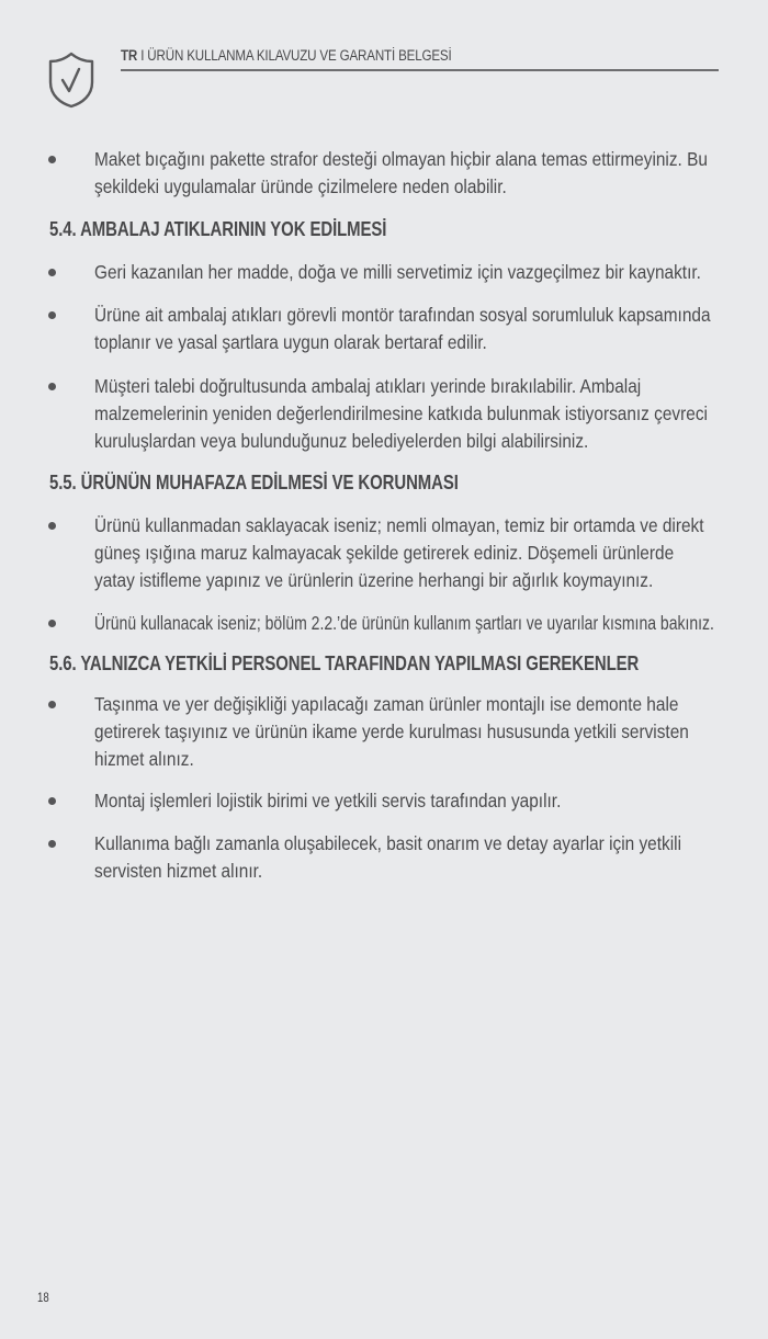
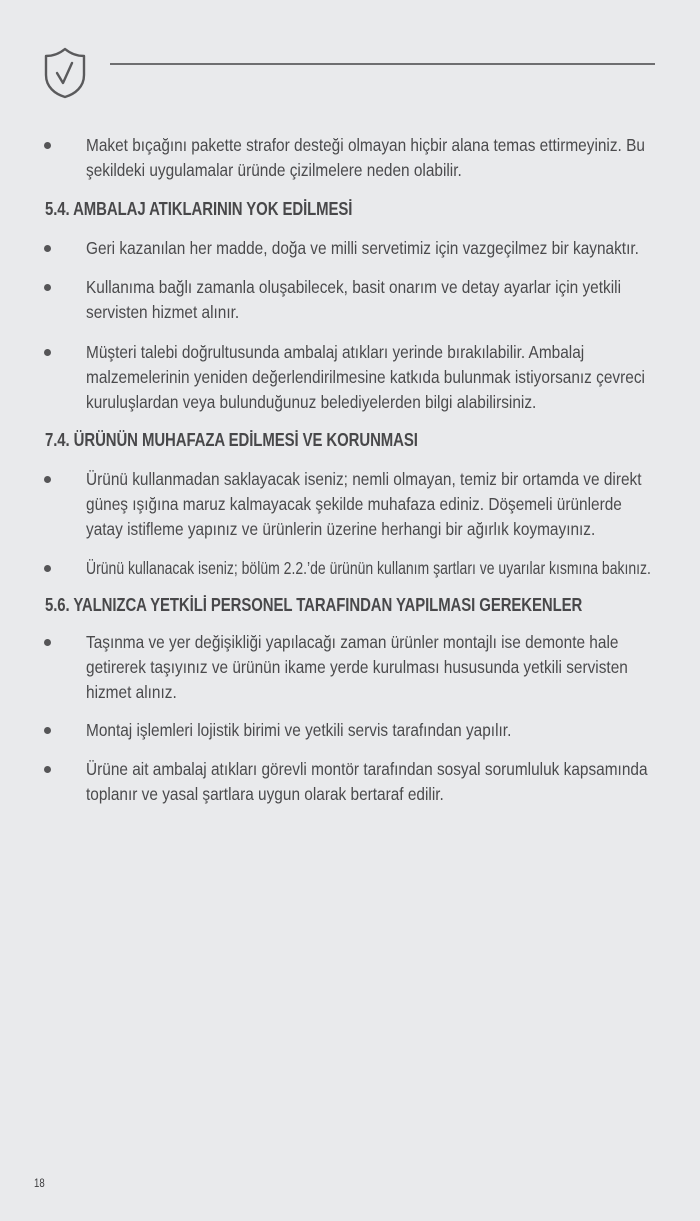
- TR I ÜRÜN KULLANMA KILAVUZU VE GARANTİ BELGESİ
  Maket bıçağını pakette strafor desteği olmayan hiçbir alana temas ettirmeyiniz. Bu şekildeki uygulamalar üründe çizilmelere neden olabilir.
  5.4. AMBALAJ ATIKLARININ YOK EDİLMESİ
  Geri kazanılan her madde, doğa ve milli servetimiz için vazgeçilmez bir kaynaktır.
- Ürüne ait ambalaj atıkları görevli montör tarafından sosyal sorumluluk kapsamında toplanır ve yasal şartlara uygun olarak bertaraf edilir.
+ Kullanıma bağlı zamanla oluşabilecek, basit onarım ve detay ayarlar için yetkili servisten hizmet alınır.
  Müşteri talebi doğrultusunda ambalaj atıkları yerinde bırakılabilir. Ambalaj malzemelerinin yeniden değerlendirilmesine katkıda bulunmak istiyorsanız çevreci kuruluşlardan veya bulunduğunuz belediyelerden bilgi alabilirsiniz.
- 5.5. ÜRÜNÜN MUHAFAZA EDİLMESİ VE KORUNMASI
+ 7.4. ÜRÜNÜN MUHAFAZA EDİLMESİ VE KORUNMASI
- Ürünü kullanmadan saklayacak iseniz; nemli olmayan, temiz bir ortamda ve direkt güneş ışığına maruz kalmayacak şekilde getirerek ediniz. Döşemeli ürünlerde yatay istifleme yapınız ve ürünlerin üzerine herhangi bir ağırlık koymayınız.
+ Ürünü kullanmadan saklayacak iseniz; nemli olmayan, temiz bir ortamda ve direkt güneş ışığına maruz kalmayacak şekilde muhafaza ediniz. Döşemeli ürünlerde yatay istifleme yapınız ve ürünlerin üzerine herhangi bir ağırlık koymayınız.
  Ürünü kullanacak iseniz; bölüm 2.2.’de ürünün kullanım şartları ve uyarılar kısmına bakınız.
  5.6. YALNIZCA YETKİLİ PERSONEL TARAFINDAN YAPILMASI GEREKENLER
  Taşınma ve yer değişikliği yapılacağı zaman ürünler montajlı ise demonte hale getirerek taşıyınız ve ürünün ikame yerde kurulması hususunda yetkili servisten hizmet alınız.
  Montaj işlemleri lojistik birimi ve yetkili servis tarafından yapılır.
- Kullanıma bağlı zamanla oluşabilecek, basit onarım ve detay ayarlar için yetkili servisten hizmet alınır.
+ Ürüne ait ambalaj atıkları görevli montör tarafından sosyal sorumluluk kapsamında toplanır ve yasal şartlara uygun olarak bertaraf edilir.
  18
